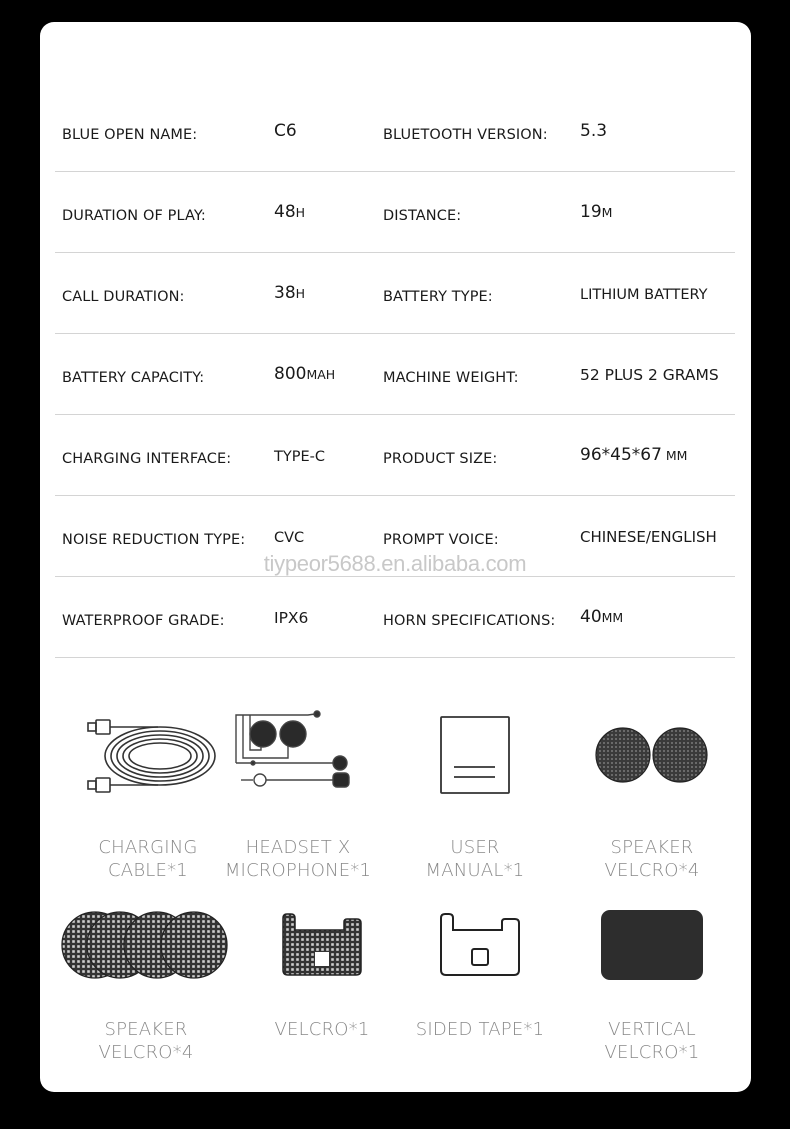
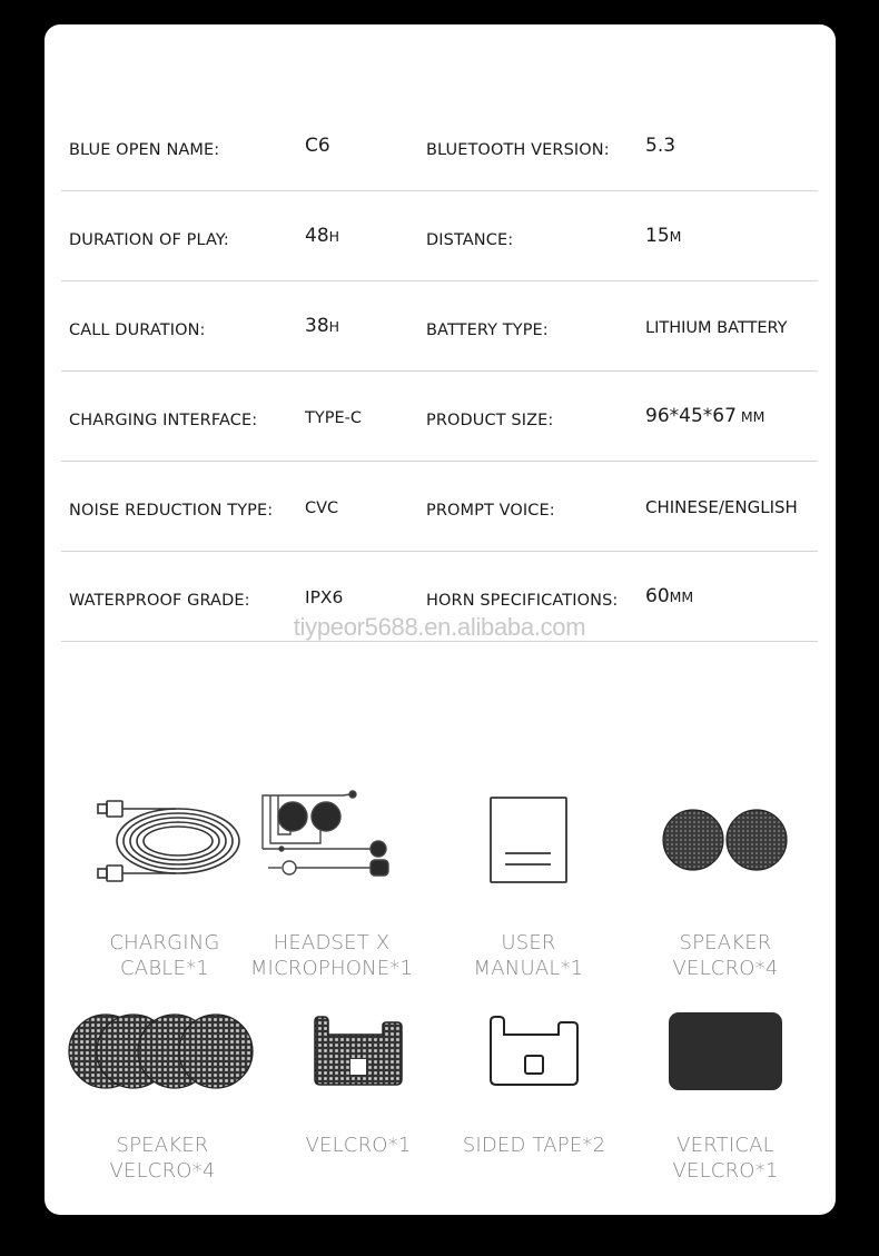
  BLUE OPEN NAME:
  C6
  BLUETOOTH VERSION:
  5.3
  DURATION OF PLAY:
  48H
  DISTANCE:
- 19M
+ 15M
  CALL DURATION:
  38H
  BATTERY TYPE:
  LITHIUM BATTERY
- BATTERY CAPACITY:
- 800MAH
- MACHINE WEIGHT:
- 52 PLUS 2 GRAMS
  CHARGING INTERFACE:
  TYPE-C
  PRODUCT SIZE:
  96*45*67 MM
  NOISE REDUCTION TYPE:
  CVC
  PROMPT VOICE:
  CHINESE/ENGLISH
  WATERPROOF GRADE:
  IPX6
  HORN SPECIFICATIONS:
- 40MM
+ 60MM
  CHARGING
  CABLE*1
  HEADSET X
  MICROPHONE*1
  USER
  MANUAL*1
  SPEAKER
  VELCRO*4
  SPEAKER
  VELCRO*4
  VELCRO*1
- SIDED TAPE*1
+ SIDED TAPE*2
  VERTICAL
  VELCRO*1
  tiypeor5688.en.alibaba.com
